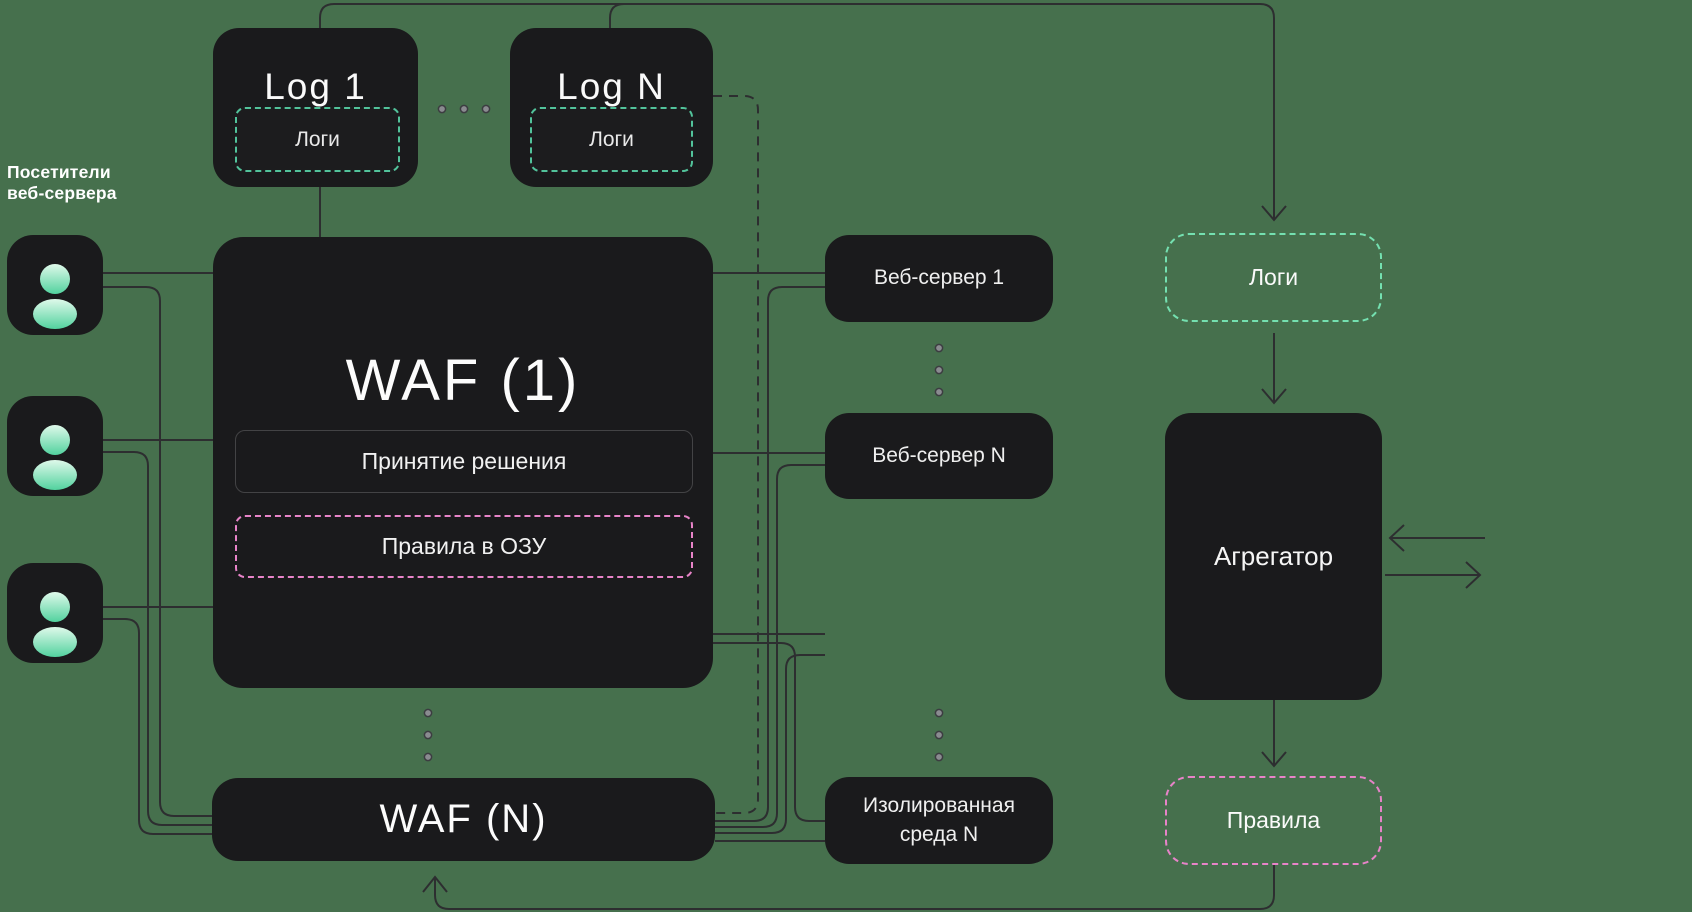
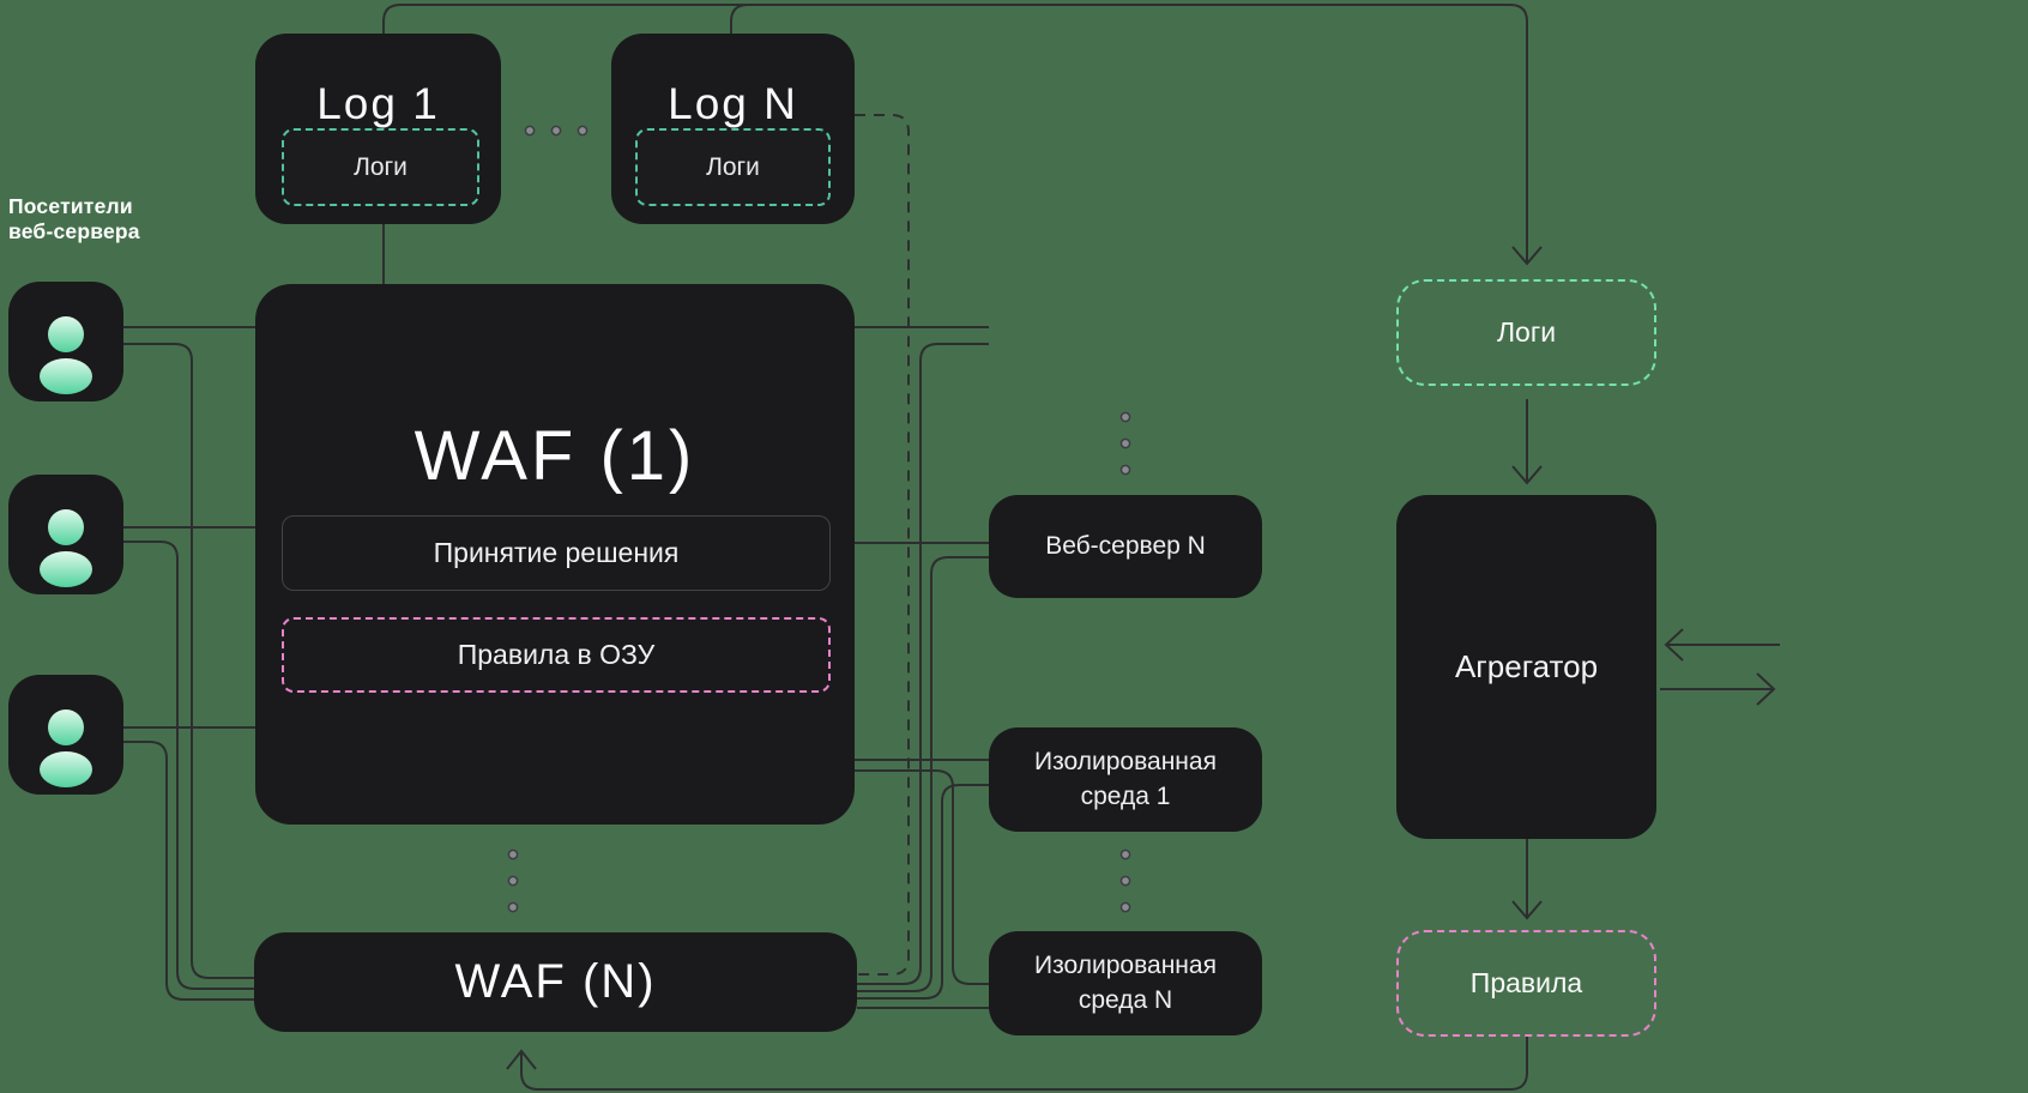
  Посетители
  веб-сервера
  Log 1
  Логи
  Log N
  Логи
  WAF (1)
  Принятие решения
  Правила в ОЗУ
  WAF (N)
- Веб-сервер 1
  Веб-сервер N
+ Изолированная среда 1
  Изолированная среда N
  Логи
  Агрегатор
  Правила
